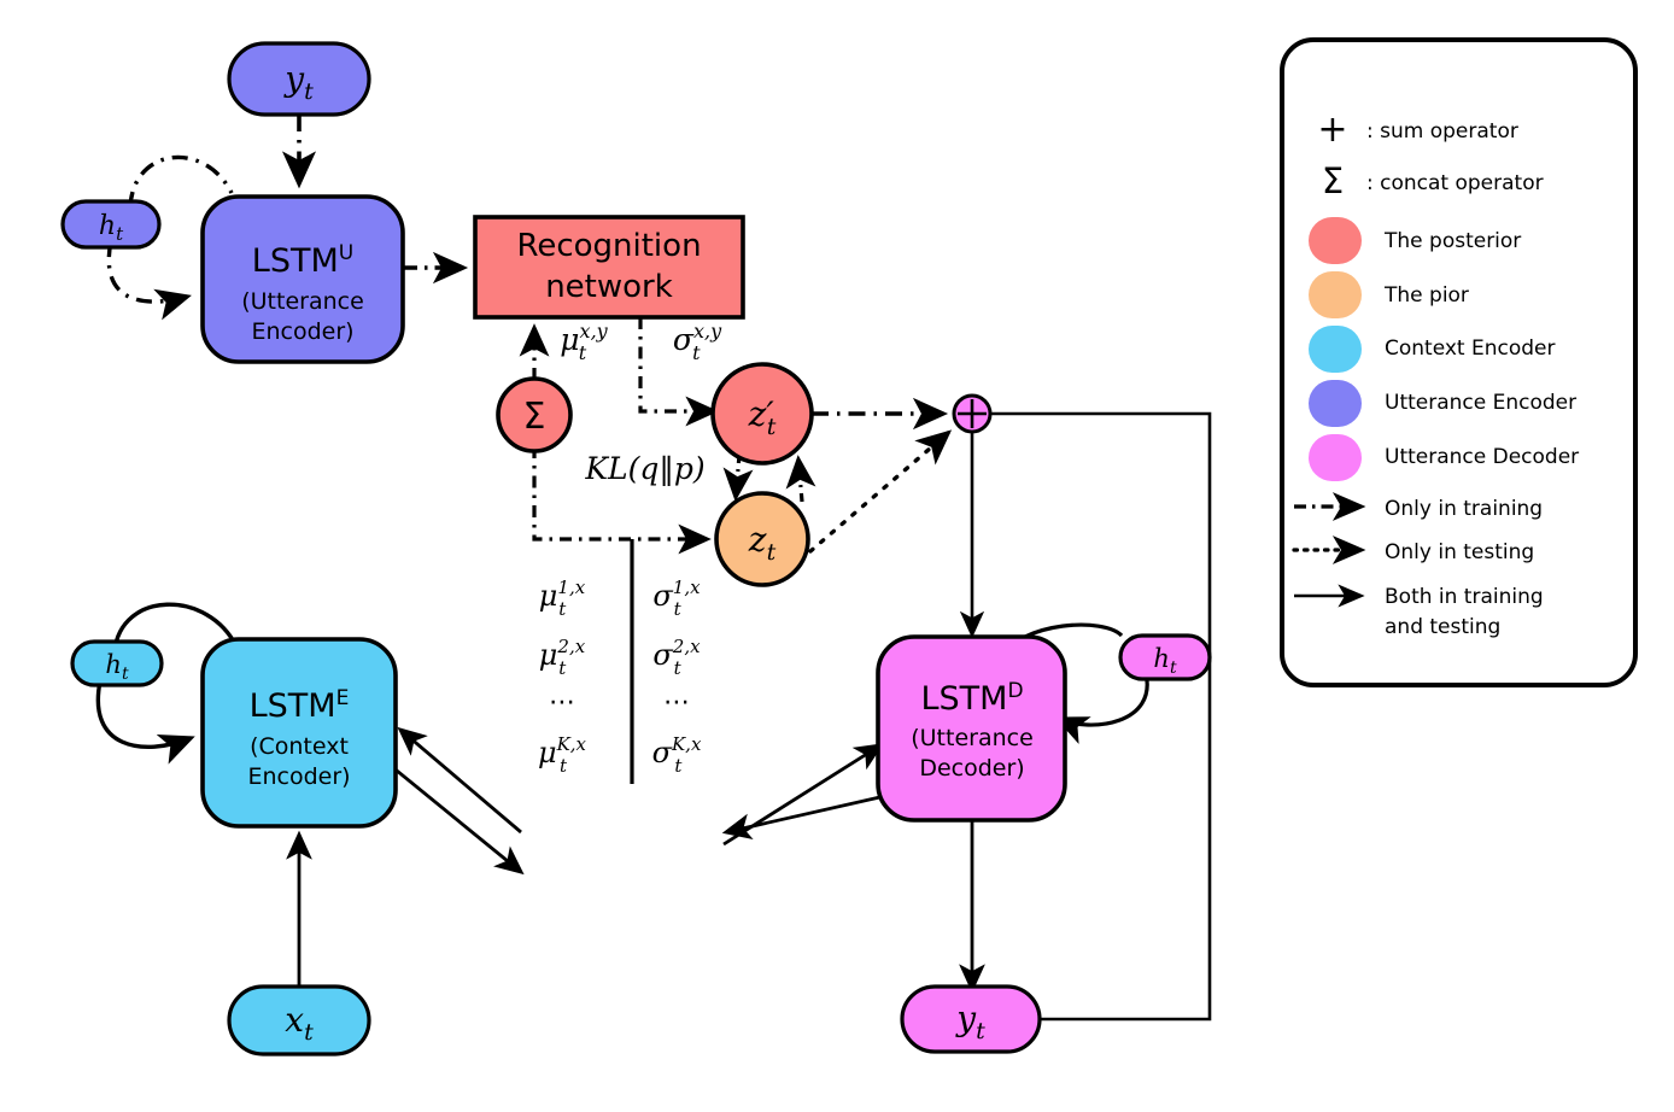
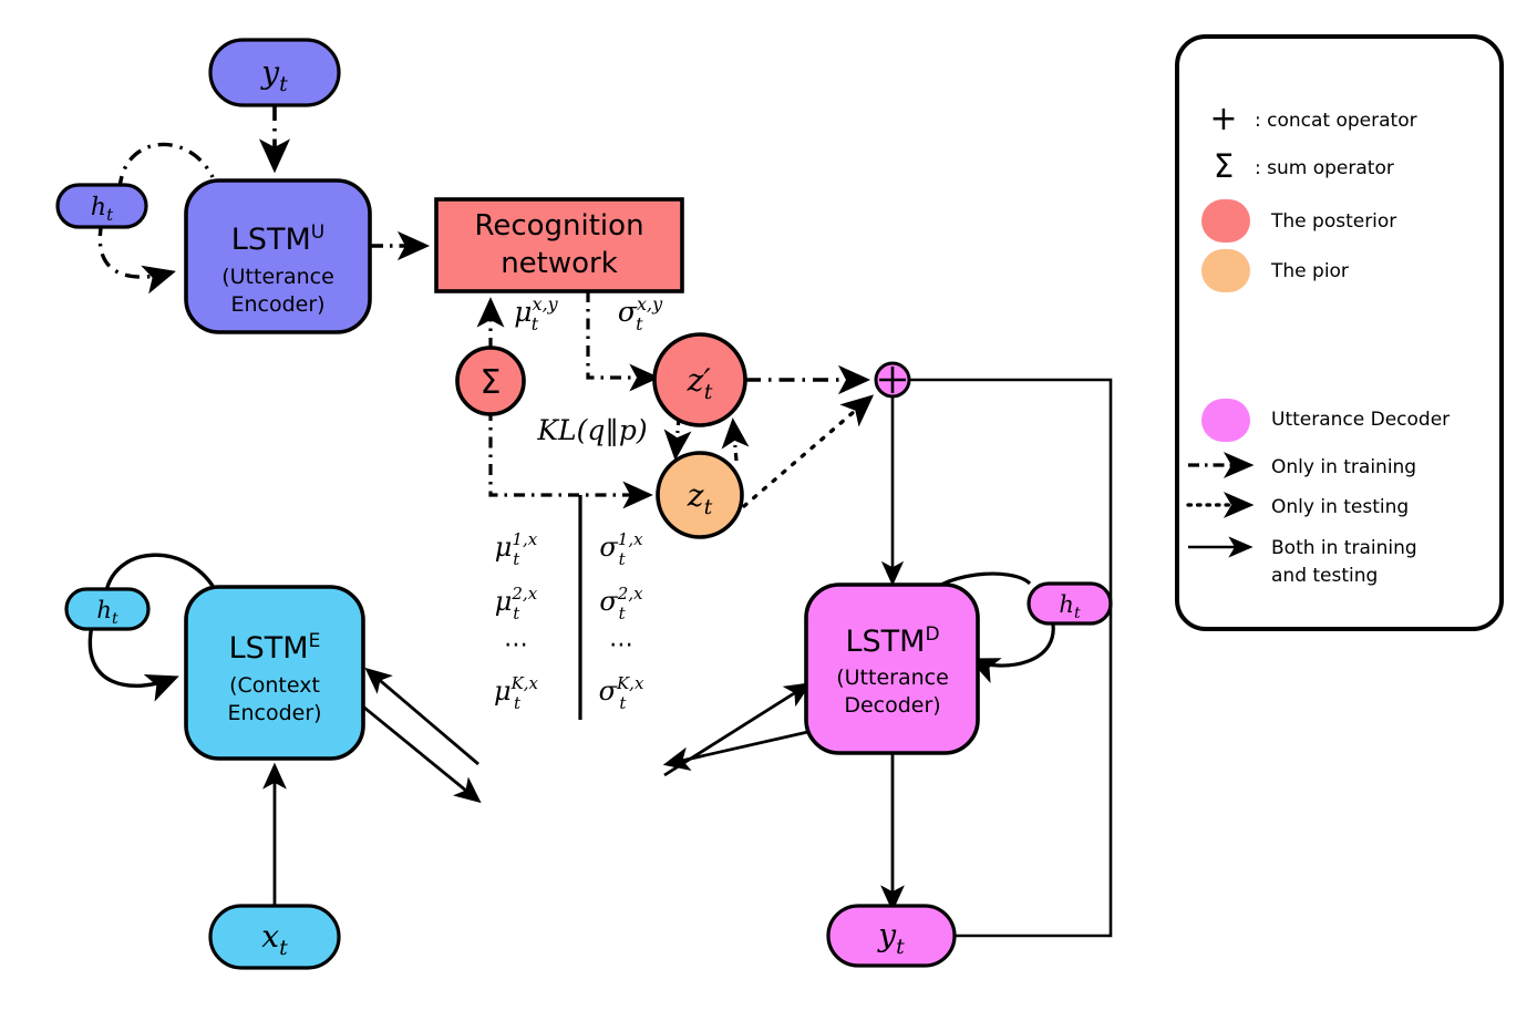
  yt
  ht
  LSTMU
  (Utterance
  Encoder)
  Recognition
  network
  Σ
  μx,y t
  σx,y t
  KL(q‖p)
  z′t
  zt
  μ1,x t
  μ2,x t
  ⋯
  μK,x t
  σ1,x t
  σ2,x t
  ⋯
  σK,x t
  ht
  LSTME
  (Context
  Encoder)
  xt
  ht
  LSTMD
  (Utterance
  Decoder)
  yt
  +
- : sum operator
+ : concat operator
  Σ
- : concat operator
+ : sum operator
  The posterior
  The pior
- Context Encoder
- Utterance Encoder
  Utterance Decoder
  Only in training
  Only in testing
  Both in training
  and testing
